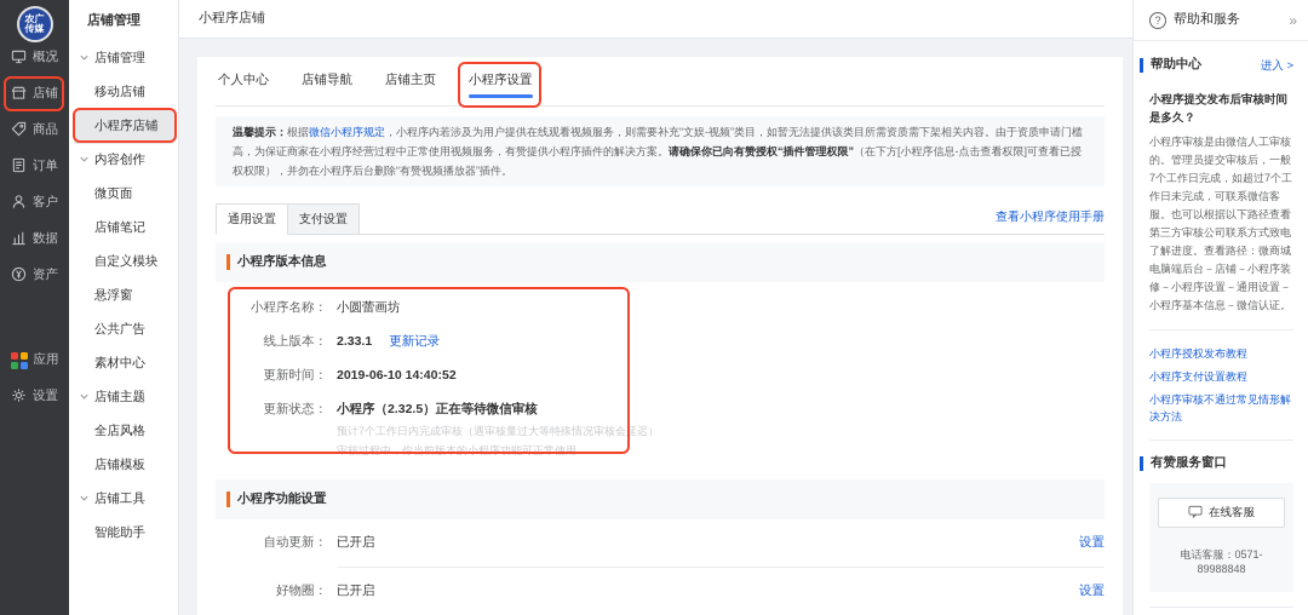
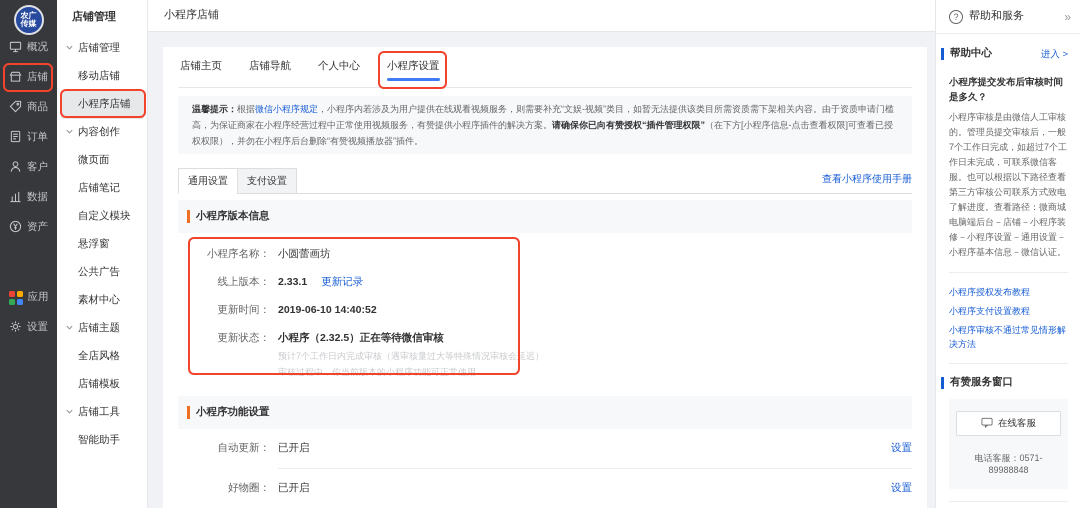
  农广
  传媒
  概况
  店铺
  商品
  订单
  客户
  数据
  资产
  应用
  设置
  店铺管理
  店铺管理
  移动店铺
  小程序店铺
  内容创作
  微页面
  店铺笔记
  自定义模块
  悬浮窗
  公共广告
  素材中心
  店铺主题
  全店风格
  店铺模板
  店铺工具
  智能助手
  小程序店铺
- 个人中心
+ 店铺主页
  店铺导航
- 店铺主页
+ 个人中心
  小程序设置
  温馨提示：根据微信小程序规定，小程序内若涉及为用户提供在线观看视频服务，则需要补充“文娱-视频”类目，如暂无法提供该类目所需资质需下架相关内容。由于资质申请门槛高，为保证商家在小程序经营过程中正常使用视频服务，有赞提供小程序插件的解决方案。请确保你已向有赞授权“插件管理权限”（在下方[小程序信息-点击查看权限]可查看已授权权限），并勿在小程序后台删除“有赞视频播放器”插件。
  通用设置
  支付设置
  查看小程序使用手册
  小程序版本信息
  小程序名称：
  小圆蕾画坊
  线上版本：
  2.33.1
  更新记录
  更新时间：
  2019-06-10 14:40:52
  更新状态：
  小程序（2.32.5）正在等待微信审核
  预计7个工作日内完成审核（遇审核量过大等特殊情况审核会延迟）
  审核过程中，你当前版本的小程序功能可正常使用
  小程序功能设置
  自动更新：
  已开启
  设置
  好物圈：
  已开启
  设置
  ?
  帮助和服务
  »
  帮助中心
  进入 >
  小程序提交发布后审核时间是多久？
  小程序审核是由微信人工审核的。管理员提交审核后，一般7个工作日完成，如超过7个工作日未完成，可联系微信客服。也可以根据以下路径查看第三方审核公司联系方式致电了解进度。查看路径：微商城电脑端后台－店铺－小程序装修－小程序设置－通用设置－小程序基本信息－微信认证。
  小程序授权发布教程
  小程序支付设置教程
  小程序审核不通过常见情形解决方法
  有赞服务窗口
  在线客服
  电话客服：0571-89988848
